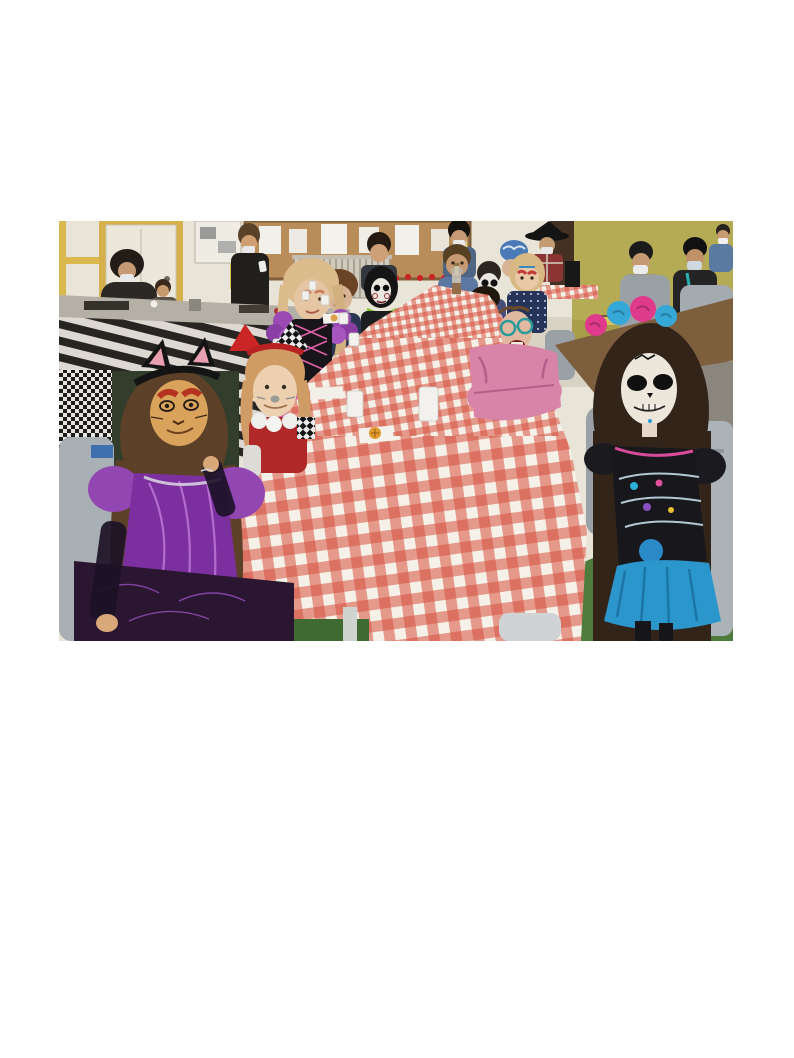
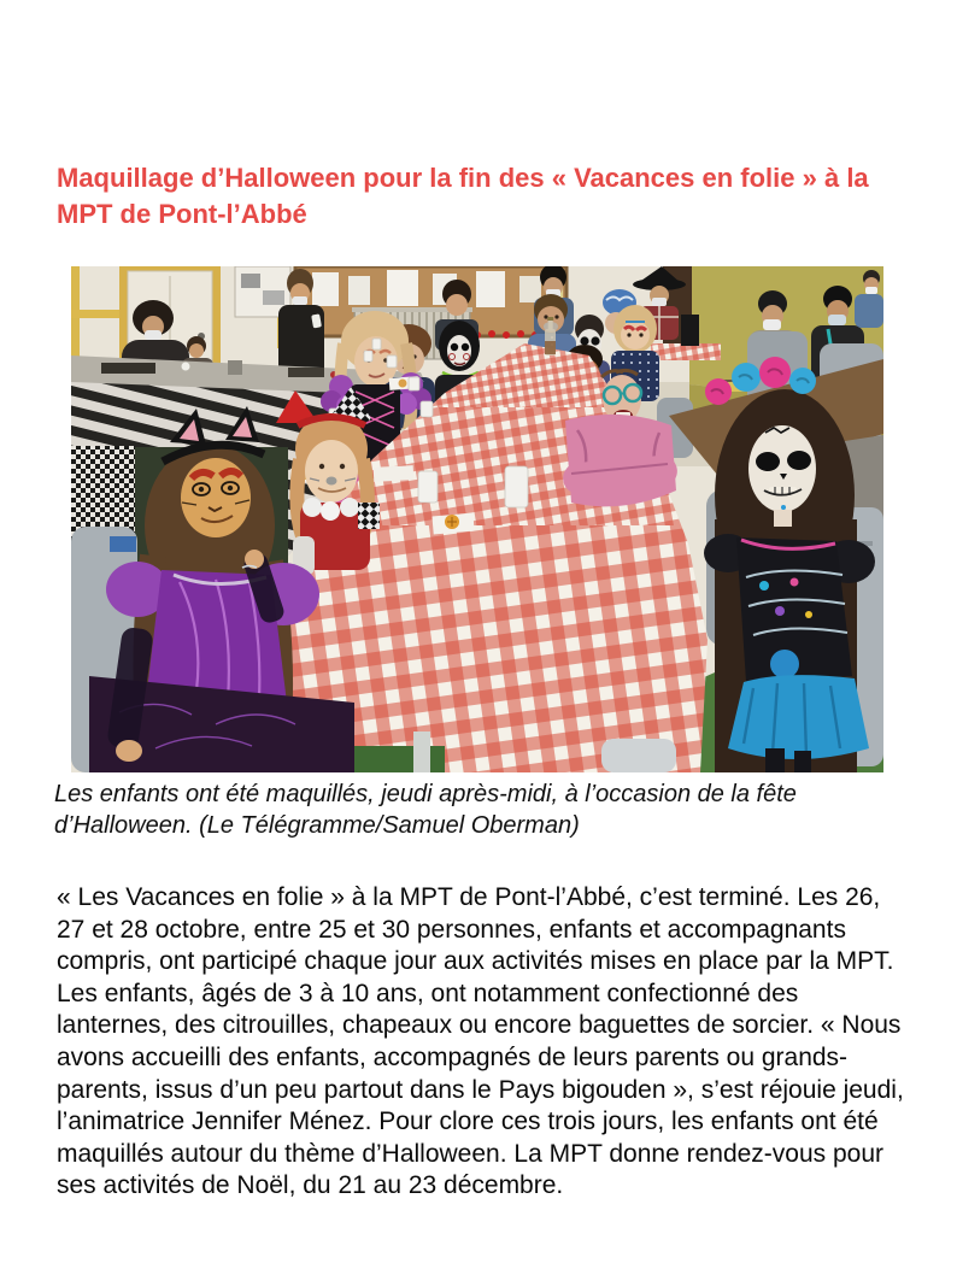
+ Maquillage d’Halloween pour la fin des « Vacances en folie » à la MPT de Pont-l’Abbé
+ Les enfants ont été maquillés, jeudi après-midi, à l’occasion de la fête d’Halloween. (Le Télégramme/Samuel Oberman)
+ « Les Vacances en folie » à la MPT de Pont-l’Abbé, c’est terminé. Les 26, 27 et 28 octobre, entre 25 et 30 personnes, enfants et accompagnants compris, ont participé chaque jour aux activités mises en place par la MPT. Les enfants, âgés de 3 à 10 ans, ont notamment confectionné des lanternes, des citrouilles, chapeaux ou encore baguettes de sorcier. « Nous avons accueilli des enfants, accompagnés de leurs parents ou grands-parents, issus d’un peu partout dans le Pays bigouden », s’est réjouie jeudi, l’animatrice Jennifer Ménez. Pour clore ces trois jours, les enfants ont été maquillés autour du thème d’Halloween. La MPT donne rendez-vous pour ses activités de Noël, du 21 au 23 décembre.
